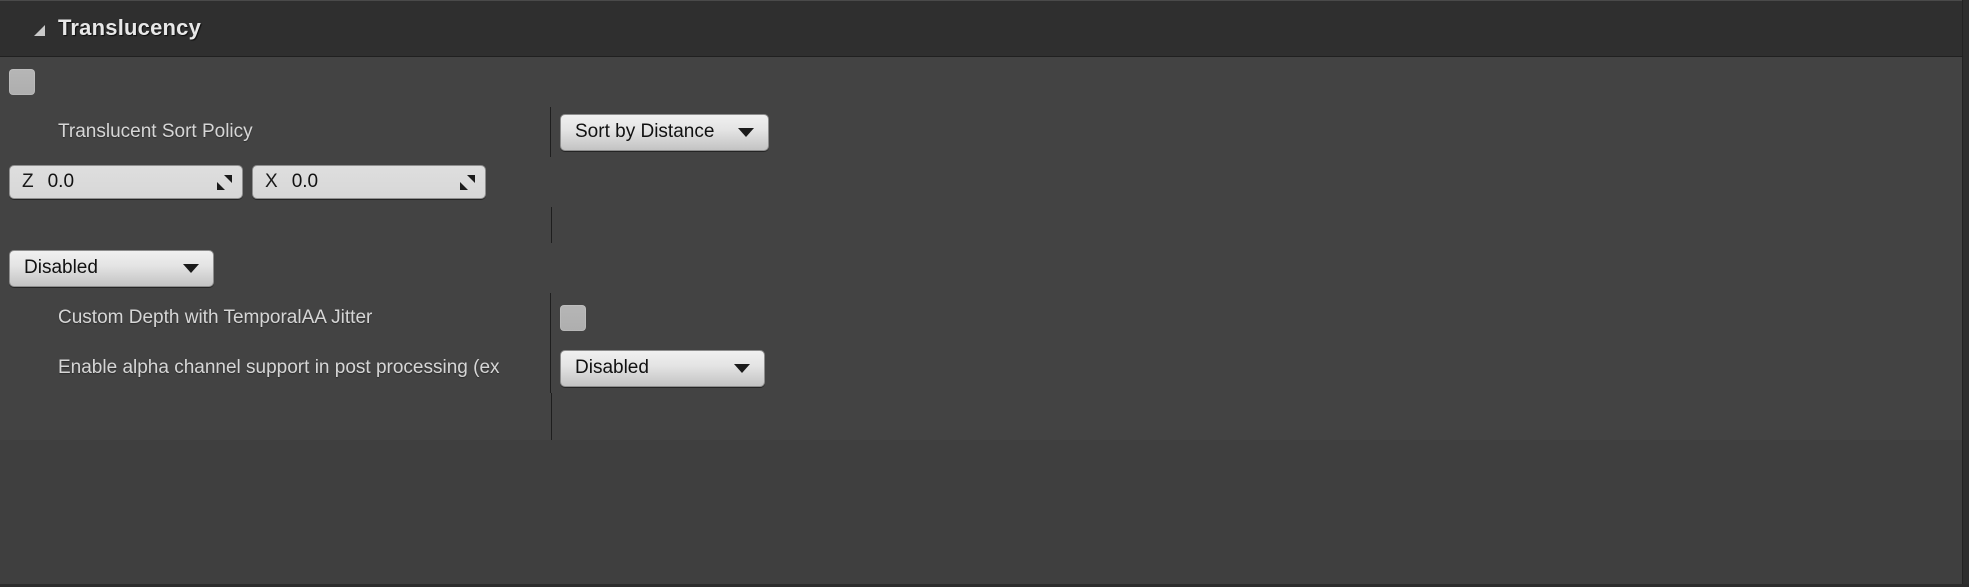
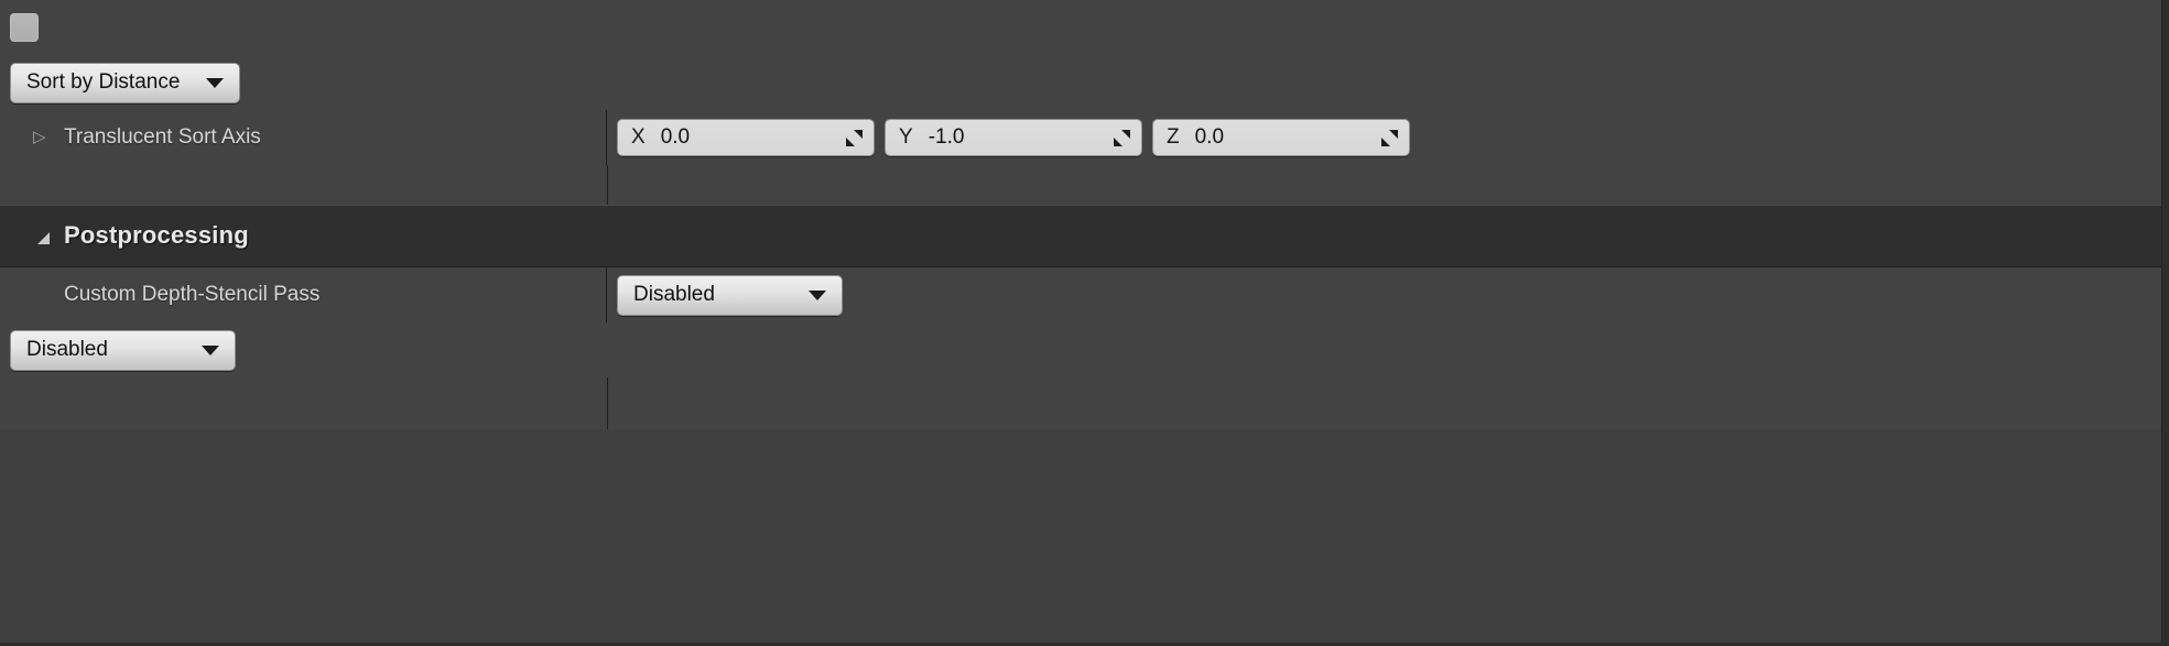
- Translucency
- Translucent Sort Policy
  Sort by Distance
+ ▷
+ Translucent Sort Axis
- Z
+ X
  0.0
+ Y
+ -1.0
- X
+ Z
  0.0
+ Postprocessing
+ Custom Depth-Stencil Pass
  Disabled
- Custom Depth with TemporalAA Jitter
- Enable alpha channel support in post processing (ex
  Disabled
